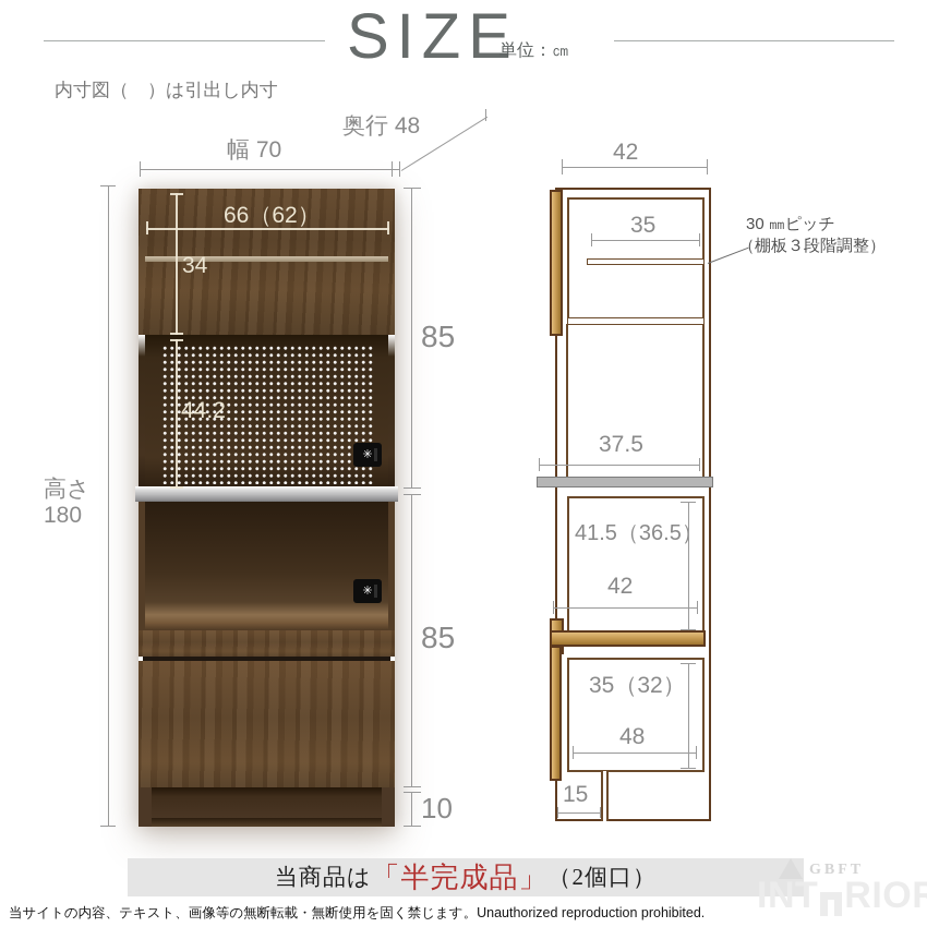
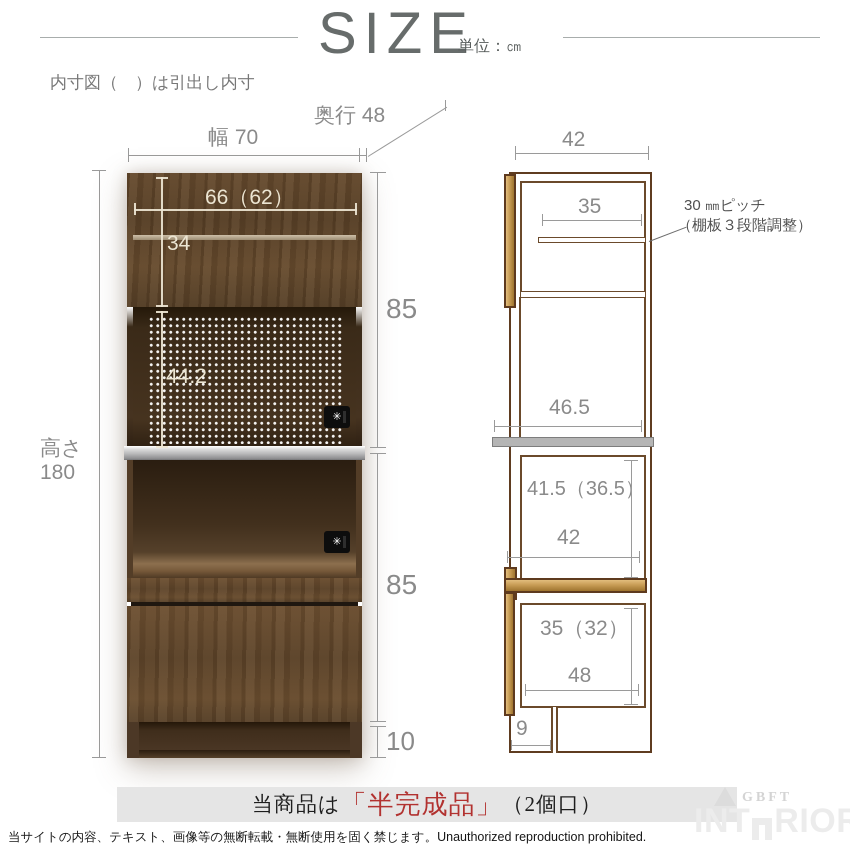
  SIZE
  単位：㎝
  内寸図（ ）は引出し内寸
  奥行 48
  幅 70
  高さ
  180
  66（62）
  34
  44.2
  ✳
  ✳
  85
  85
  10
  42
  35
- 37.5
+ 46.5
  41.5（36.5）
  42
  35（32）
  48
- 15
+ 9
  30 ㎜ピッチ
  （棚板３段階調整）
  当商品は
  「半完成品」
  （2個口）
  当サイトの内容、テキスト、画像等の無断転載・無断使用を固く禁じます。Unauthorized reproduction prohibited.
  GBFT
  INT
